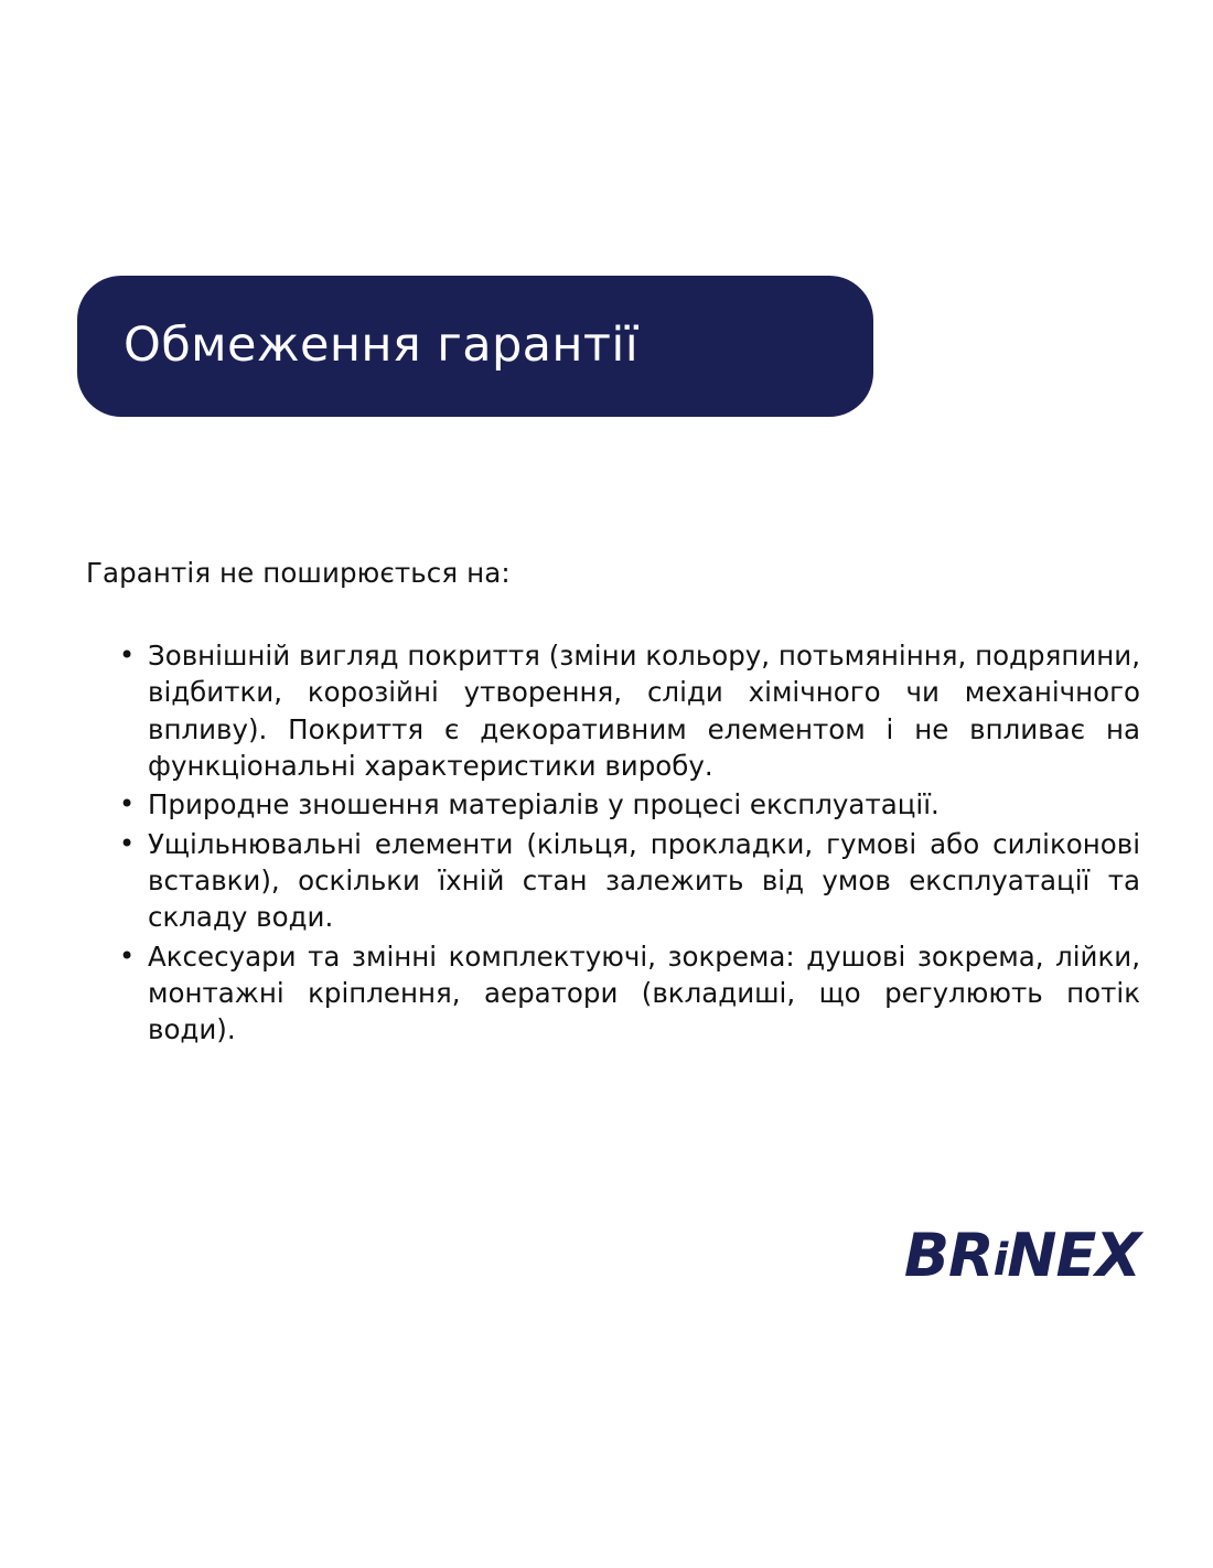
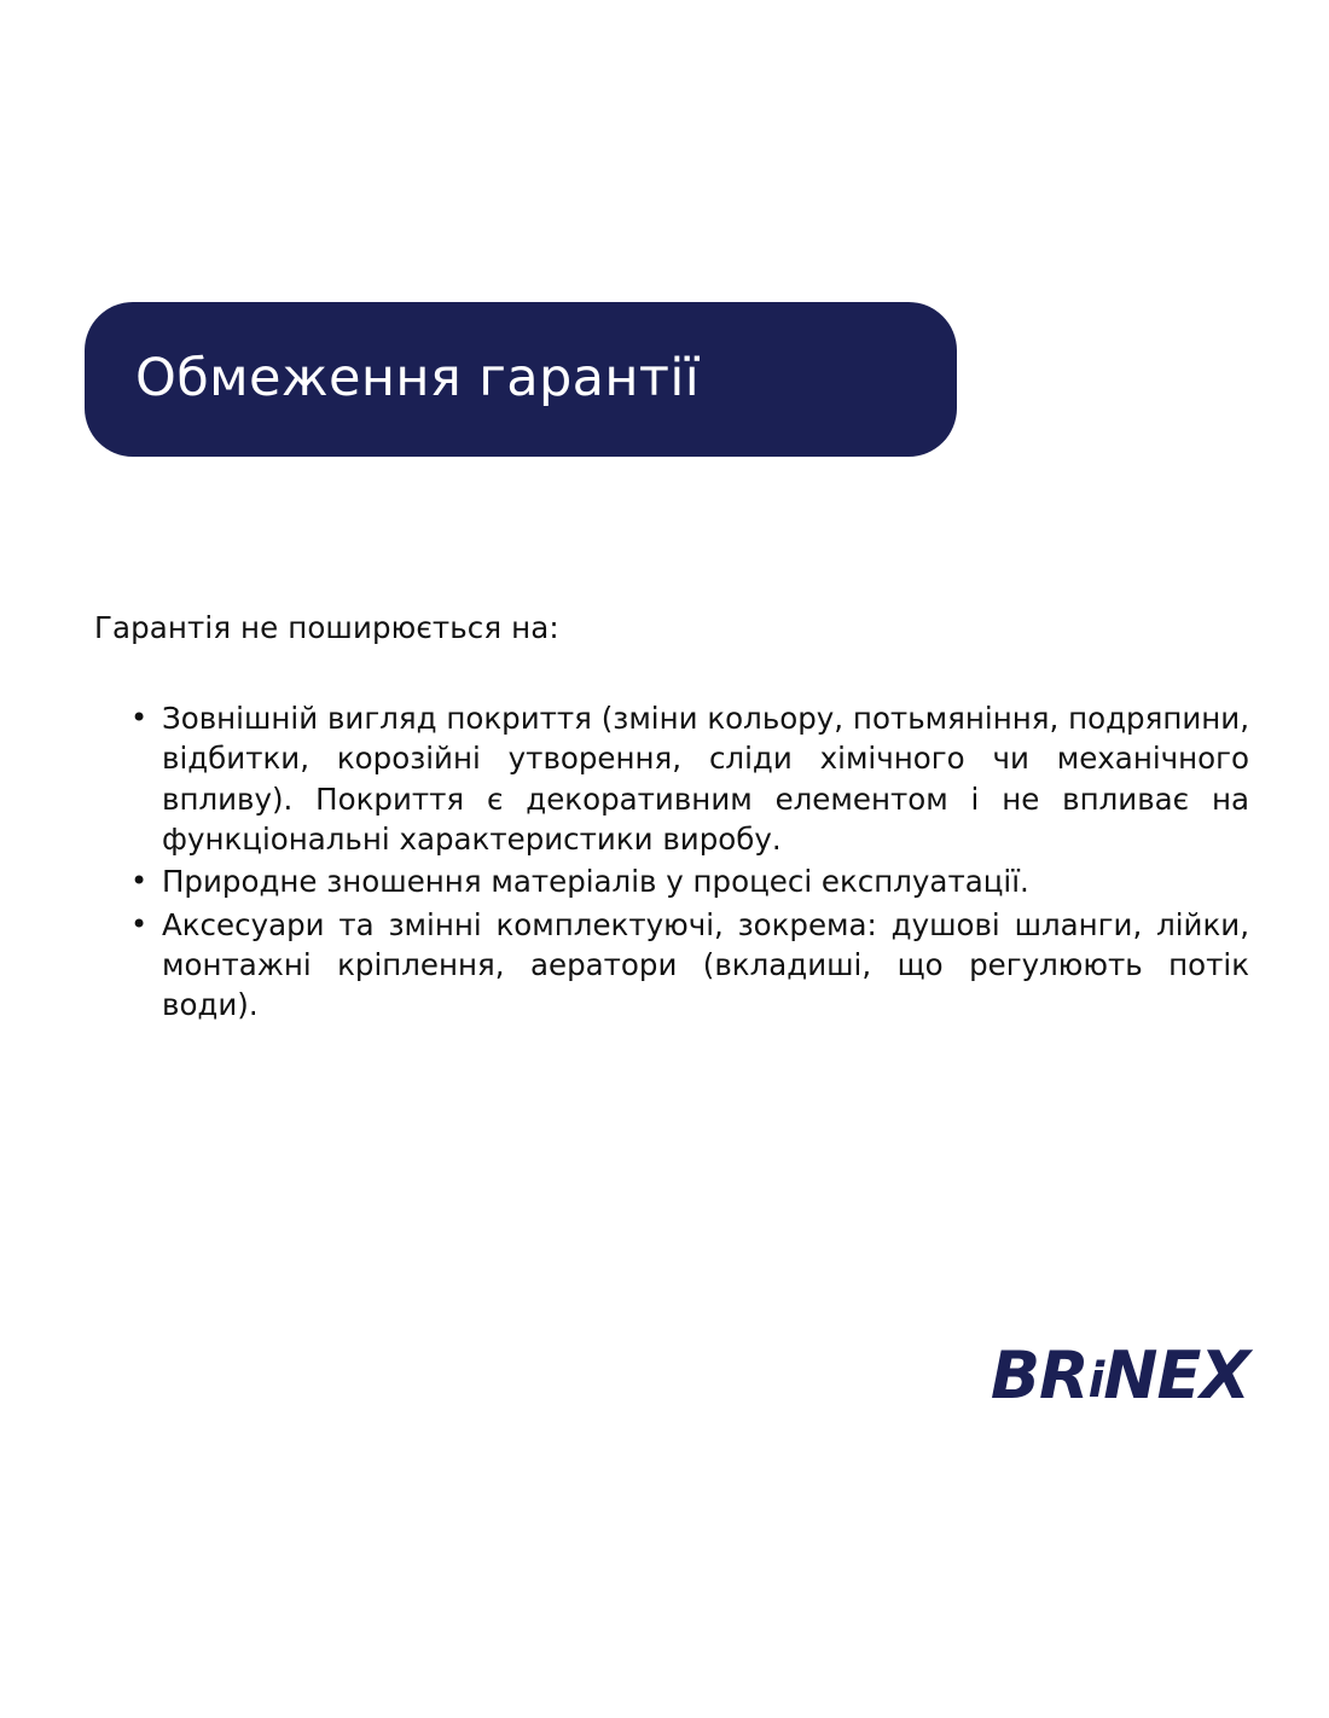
  Обмеження гарантії
  Гарантія не поширюється на:
  Зовнішній вигляд покриття (зміни кольору, потьмяніння, подряпини, відбитки, корозійні утворення, сліди хімічного чи механічного впливу). Покриття є декоративним елементом і не впливає на функціональні характеристики виробу.
  Природне зношення матеріалів у процесі експлуатації.
- Ущільнювальні елементи (кільця, прокладки, гумові або силіконові вставки), оскільки їхній стан залежить від умов експлуатації та складу води.
- Аксесуари та змінні комплектуючі, зокрема: душові зокрема, лійки, монтажні кріплення, аератори (вкладиші, що регулюють потік води).
+ Аксесуари та змінні комплектуючі, зокрема: душові шланги, лійки, монтажні кріплення, аератори (вкладиші, що регулюють потік води).
  BR
  i
  NEX
